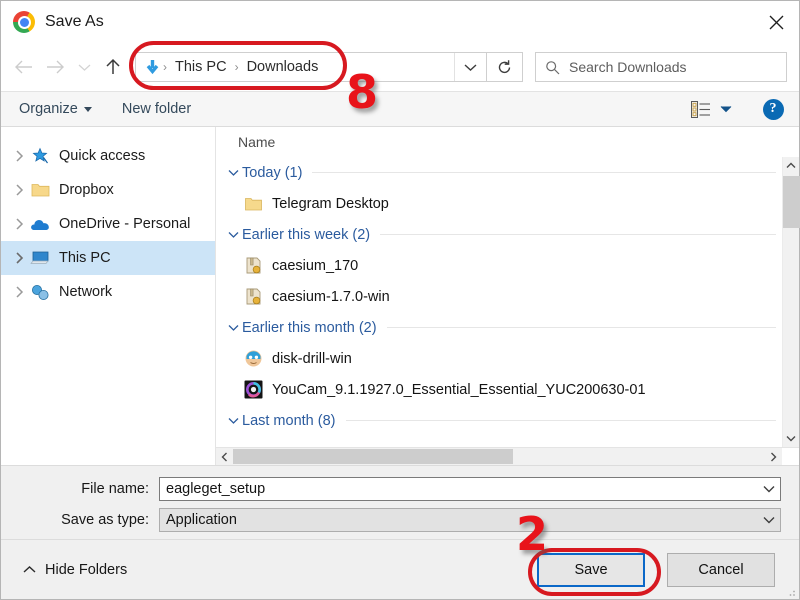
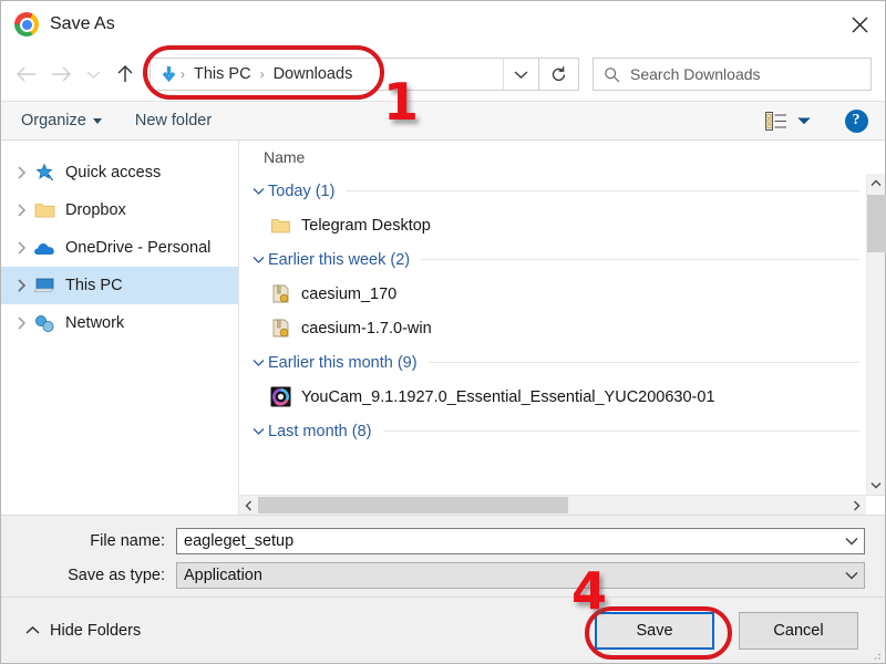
  Save As
  ›
  This PC
  ›
  Downloads
  Search Downloads
  Organize
  New folder
  ?
  Quick access
  Dropbox
  OneDrive - Personal
  This PC
  Network
  Name
  Today (1)
  Telegram Desktop
  Earlier this week (2)
  caesium_170
  caesium-1.7.0-win
- Earlier this month (2)
+ Earlier this month (9)
- disk-drill-win
  YouCam_9.1.1927.0_Essential_Essential_YUC200630-01
  Last month (8)
  File name:
  eagleget_setup
  Save as type:
  Application
  Hide Folders
  Save
  Cancel
- 8
+ 1
- 2
+ 4
